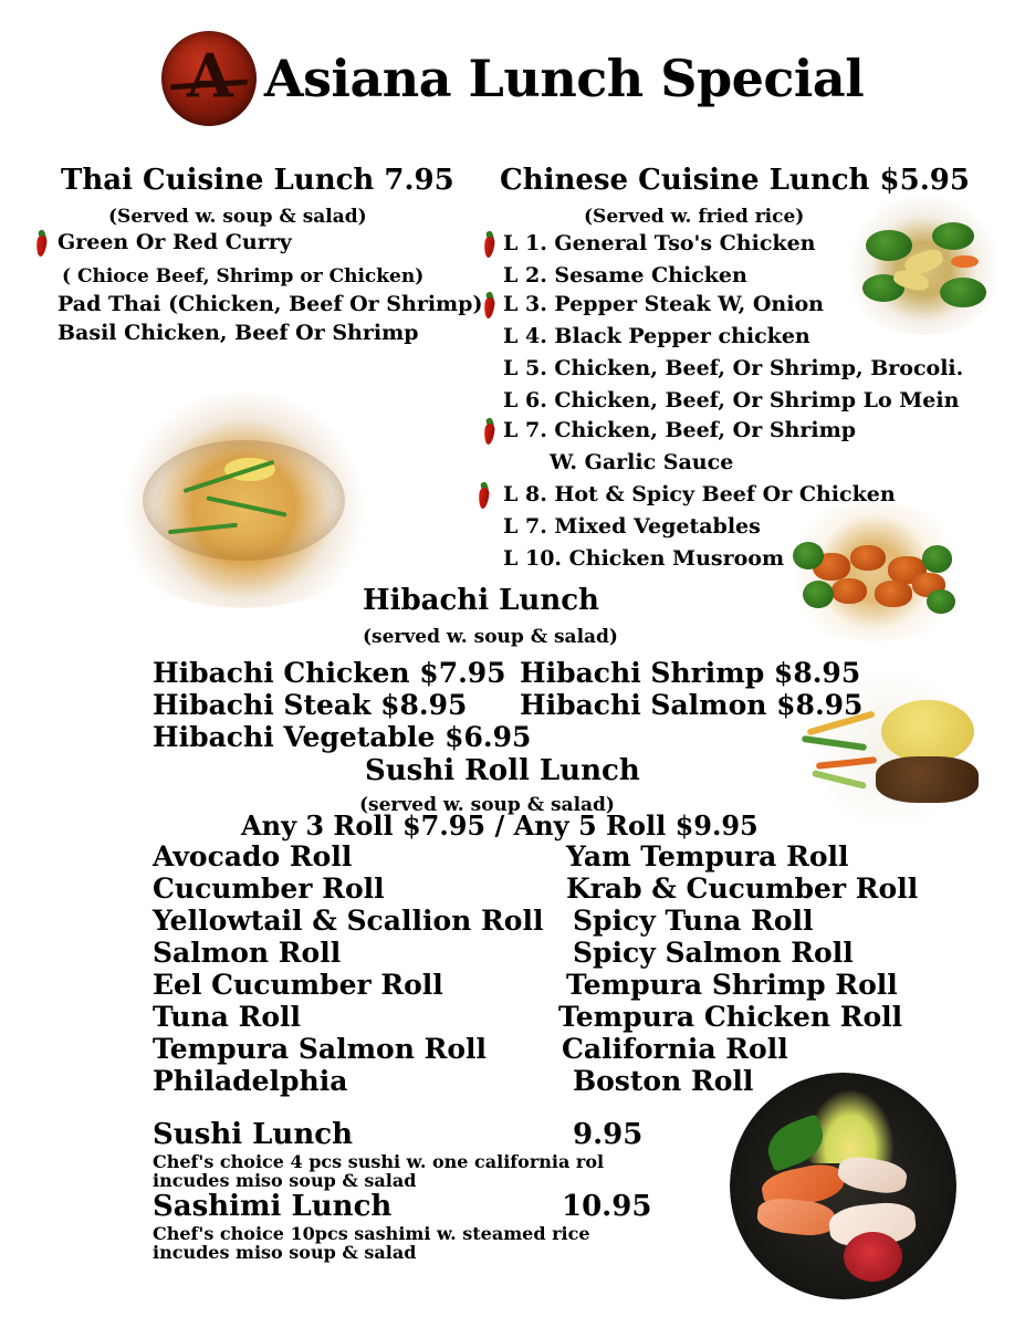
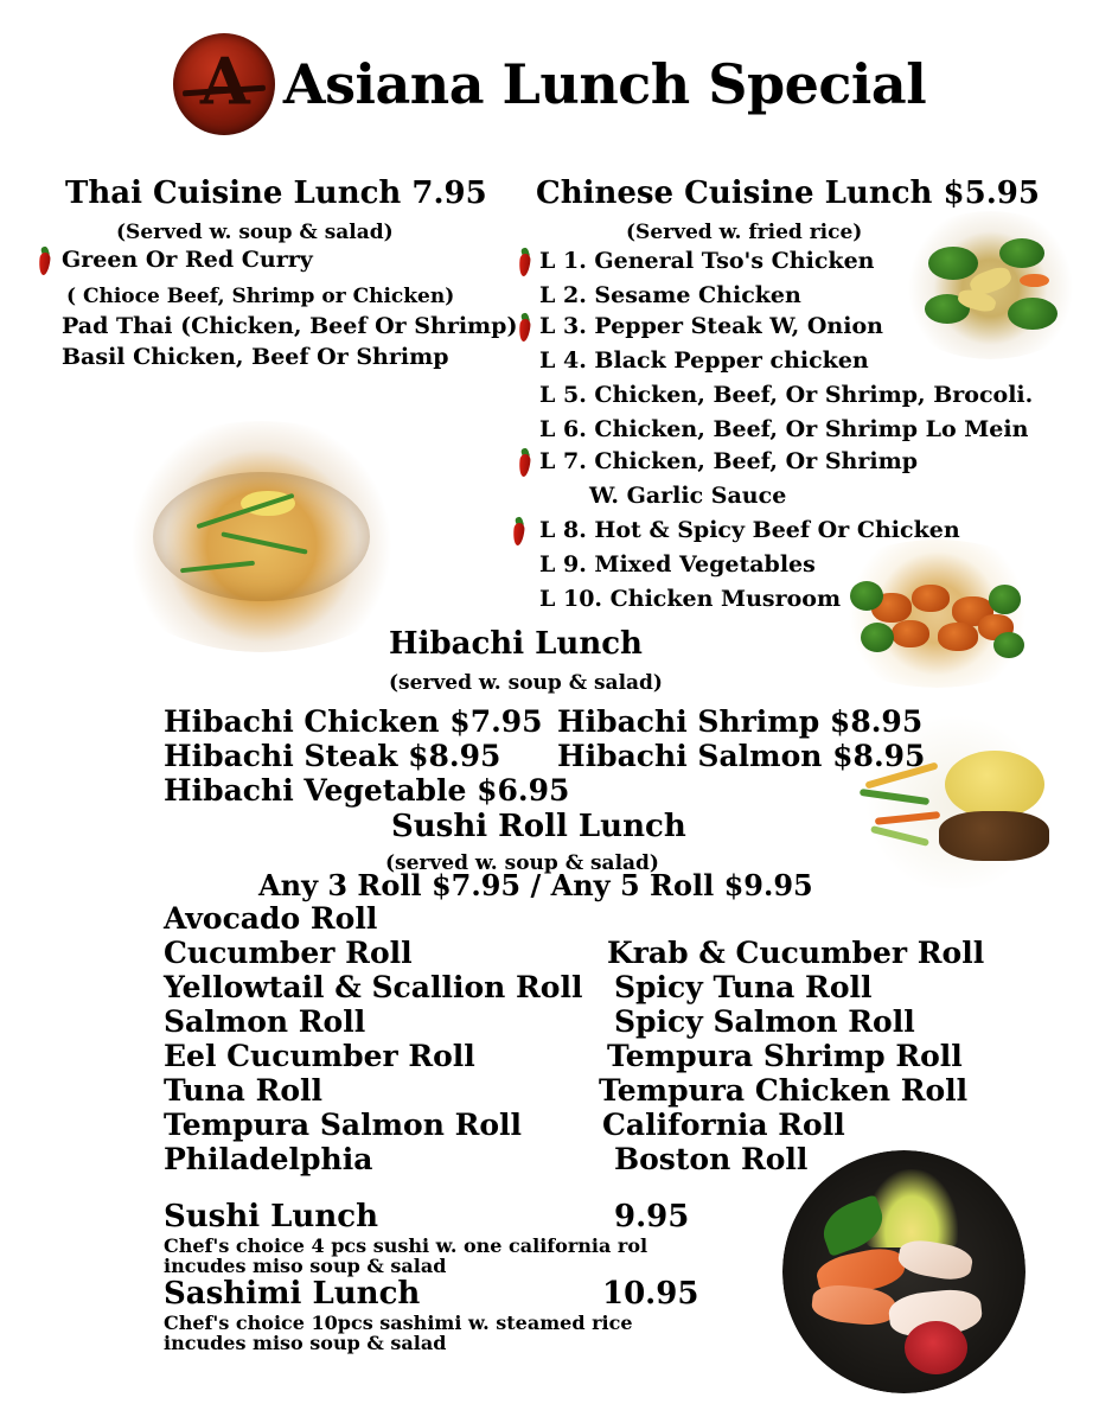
  A
  Asiana Lunch Special
  Thai Cuisine Lunch 7.95
  (Served w. soup & salad)
  Green Or Red Curry
  ( Chioce Beef, Shrimp or Chicken)
  Pad Thai (Chicken, Beef Or Shrimp)
  Basil Chicken, Beef Or Shrimp
  Chinese Cuisine Lunch $5.95
  (Served w. fried rice)
  L 1. General Tso's Chicken
  L 2. Sesame Chicken
  L 3. Pepper Steak W, Onion
  L 4. Black Pepper chicken
  L 5. Chicken, Beef, Or Shrimp, Brocoli.
  L 6. Chicken, Beef, Or Shrimp Lo Mein
  L 7. Chicken, Beef, Or Shrimp
  W. Garlic Sauce
  L 8. Hot & Spicy Beef Or Chicken
- L 7. Mixed Vegetables
+ L 9. Mixed Vegetables
  L 10. Chicken Musroom
  Hibachi Lunch
  (served w. soup & salad)
  Hibachi Chicken $7.95
  Hibachi Shrimp $8.95
  Hibachi Steak $8.95
  Hibachi Salmon $8.95
  Hibachi Vegetable $6.95
  Sushi Roll Lunch
  (served w. soup & salad)
  Any 3 Roll $7.95 / Any 5 Roll $9.95
  Avocado Roll
- Yam Tempura Roll
  Cucumber Roll
  Krab & Cucumber Roll
  Yellowtail & Scallion Roll
  Spicy Tuna Roll
  Salmon Roll
  Spicy Salmon Roll
  Eel Cucumber Roll
  Tempura Shrimp Roll
  Tuna Roll
  Tempura Chicken Roll
  Tempura Salmon Roll
  California Roll
  Philadelphia
  Boston Roll
  Sushi Lunch
  9.95
  Chef's choice 4 pcs sushi w. one california rol
  incudes miso soup & salad
  Sashimi Lunch
  10.95
  Chef's choice 10pcs sashimi w. steamed rice
  incudes miso soup & salad
